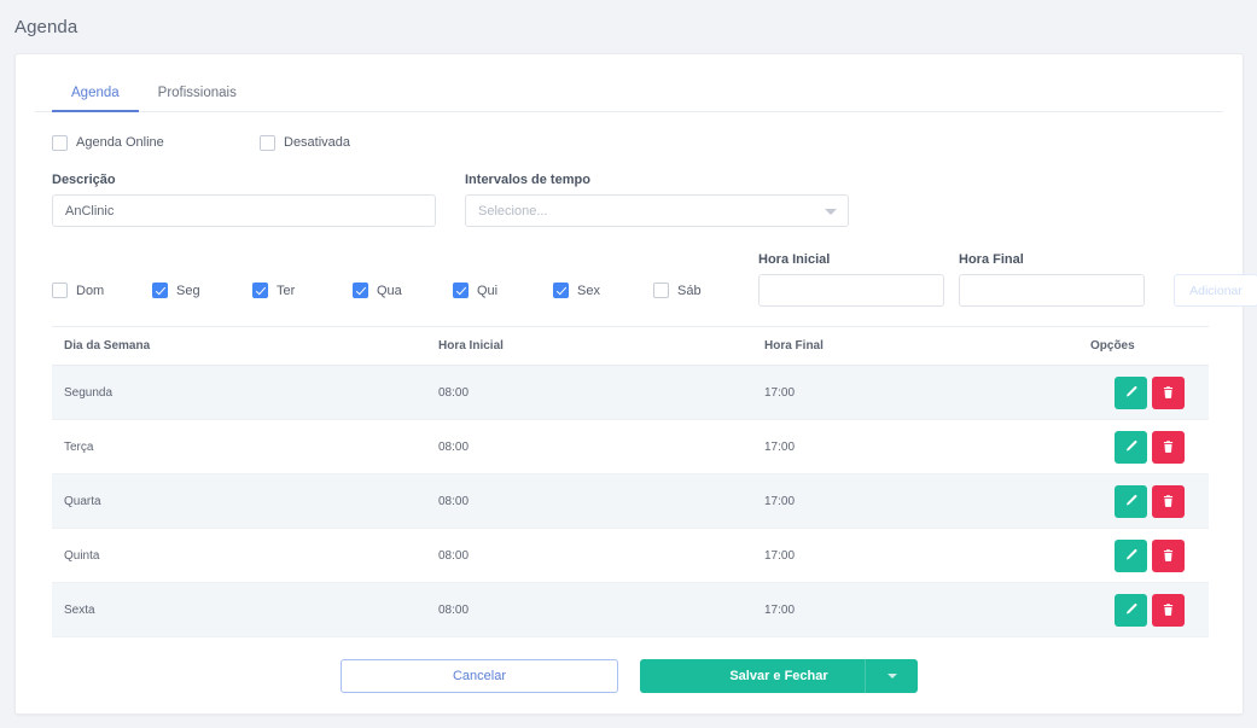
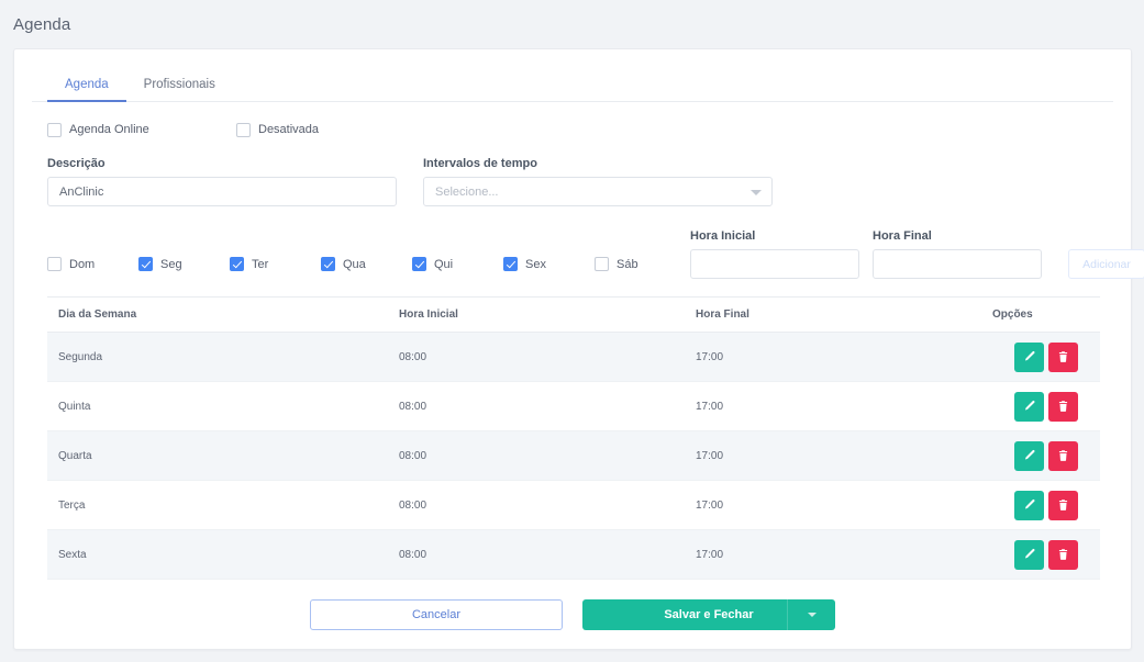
  Agenda
  Agenda
  Profissionais
  Agenda Online
  Desativada
  Descrição
  AnClinic
  Intervalos de tempo
  Selecione...
  Dom
  Seg
  Ter
  Qua
  Qui
  Sex
  Sáb
  Hora Inicial
  Hora Final
  Adicionar
  Dia da Semana	Hora Inicial	Hora Final	Opções
  Segunda	08:00	17:00
- Terça	08:00	17:00
+ Quinta	08:00	17:00
  Quarta	08:00	17:00
- Quinta	08:00	17:00
+ Terça	08:00	17:00
  Sexta	08:00	17:00
  Cancelar
  Salvar e Fechar
